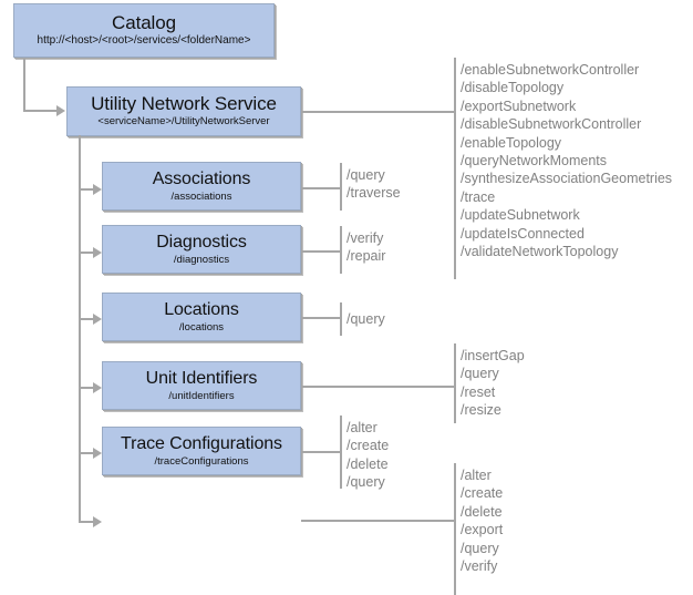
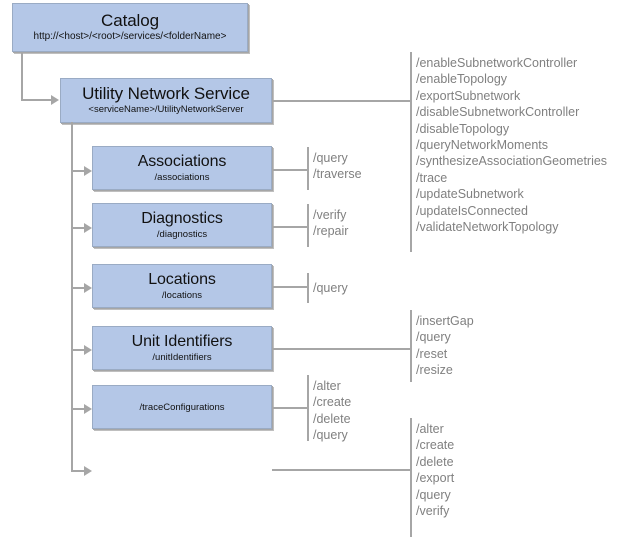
  Catalog
  http://<host>/<root>/services/<folderName>
  Utility Network Service
  <serviceName>/UtilityNetworkServer
  /enableSubnetworkController
- /disableTopology
+ /enableTopology
  /exportSubnetwork
  /disableSubnetworkController
- /enableTopology
+ /disableTopology
  /queryNetworkMoments
  /synthesizeAssociationGeometries
  /trace
  /updateSubnetwork
  /updateIsConnected
  /validateNetworkTopology
  Associations
  /associations
  /query
  /traverse
  Diagnostics
  /diagnostics
  /verify
  /repair
  Locations
  /locations
  /query
  Unit Identifiers
  /unitIdentifiers
  /insertGap
  /query
  /reset
  /resize
- Trace Configurations
  /traceConfigurations
  /alter
  /create
  /delete
  /query
  /alter
  /create
  /delete
  /export
  /query
  /verify
